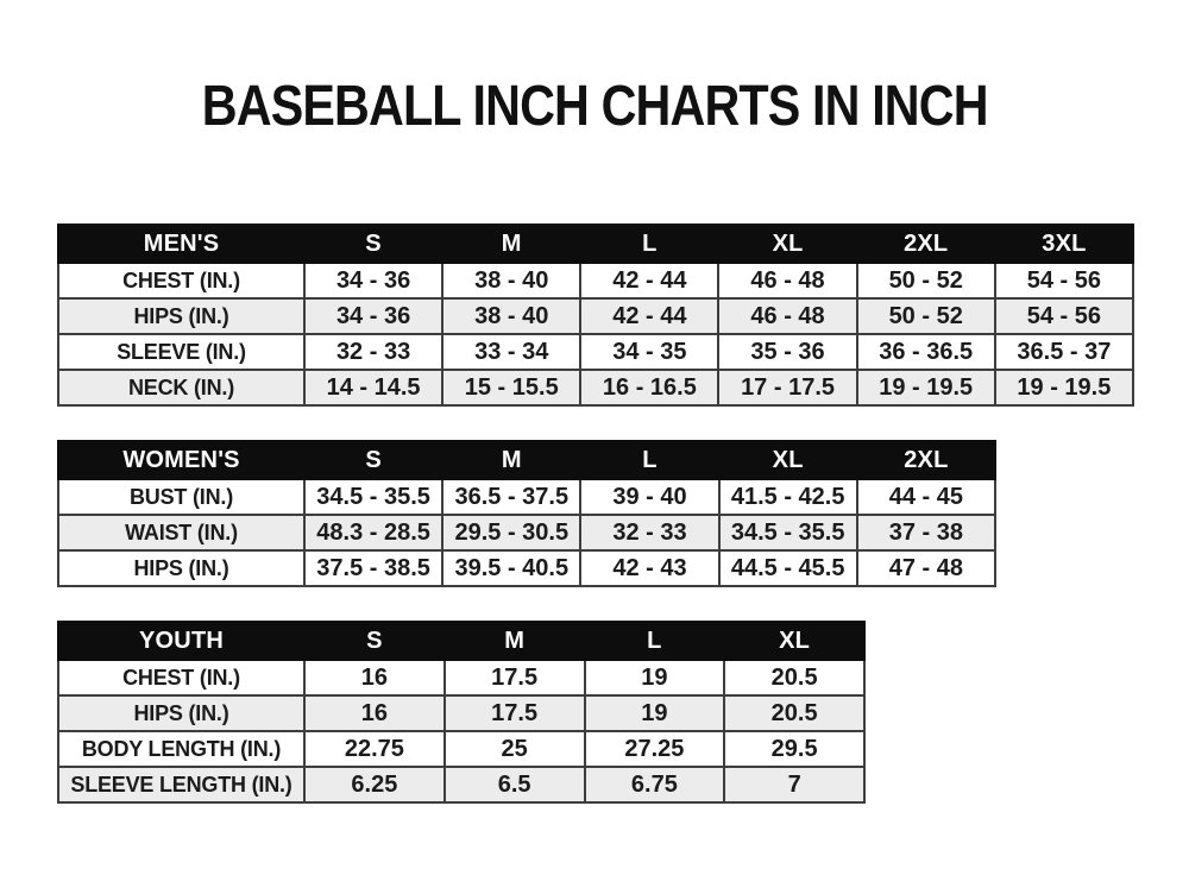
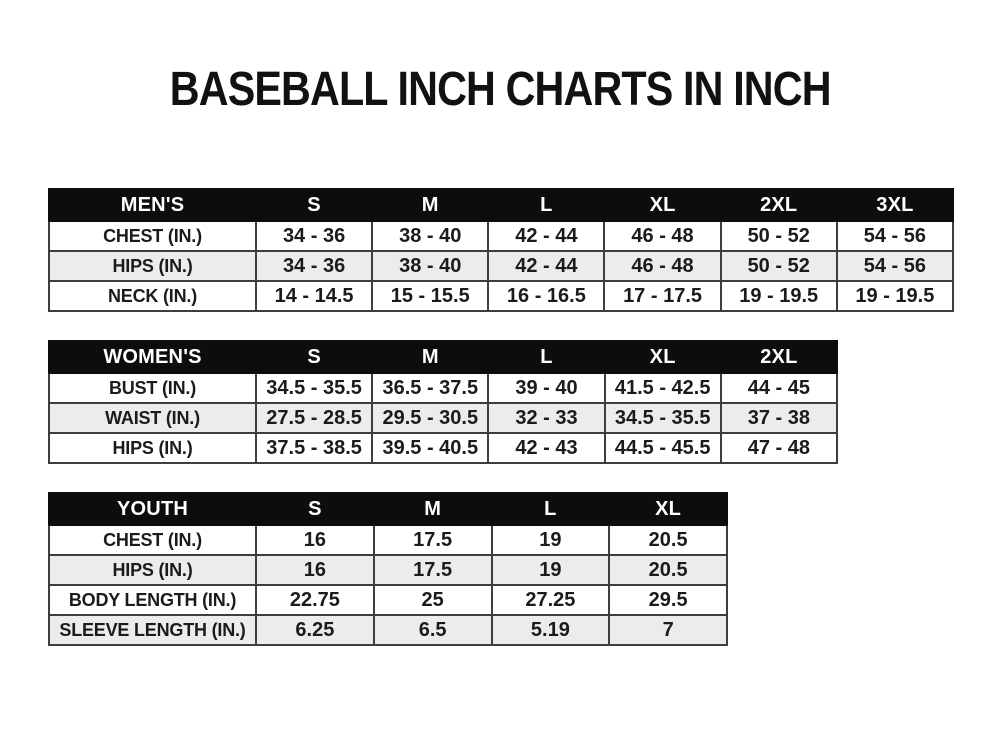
  BASEBALL INCH CHARTS IN INCH
  MEN'S	S	M	L	XL	2XL	3XL
  CHEST (IN.)	34 - 36	38 - 40	42 - 44	46 - 48	50 - 52	54 - 56
  HIPS (IN.)	34 - 36	38 - 40	42 - 44	46 - 48	50 - 52	54 - 56
- SLEEVE (IN.)	32 - 33	33 - 34	34 - 35	35 - 36	36 - 36.5	36.5 - 37
  NECK (IN.)	14 - 14.5	15 - 15.5	16 - 16.5	17 - 17.5	19 - 19.5	19 - 19.5
  WOMEN'S	S	M	L	XL	2XL
  BUST (IN.)	34.5 - 35.5	36.5 - 37.5	39 - 40	41.5 - 42.5	44 - 45
- WAIST (IN.)	48.3 - 28.5	29.5 - 30.5	32 - 33	34.5 - 35.5	37 - 38
+ WAIST (IN.)	27.5 - 28.5	29.5 - 30.5	32 - 33	34.5 - 35.5	37 - 38
  HIPS (IN.)	37.5 - 38.5	39.5 - 40.5	42 - 43	44.5 - 45.5	47 - 48
  YOUTH	S	M	L	XL
  CHEST (IN.)	16	17.5	19	20.5
  HIPS (IN.)	16	17.5	19	20.5
  BODY LENGTH (IN.)	22.75	25	27.25	29.5
- SLEEVE LENGTH (IN.)	6.25	6.5	6.75	7
+ SLEEVE LENGTH (IN.)	6.25	6.5	5.19	7
